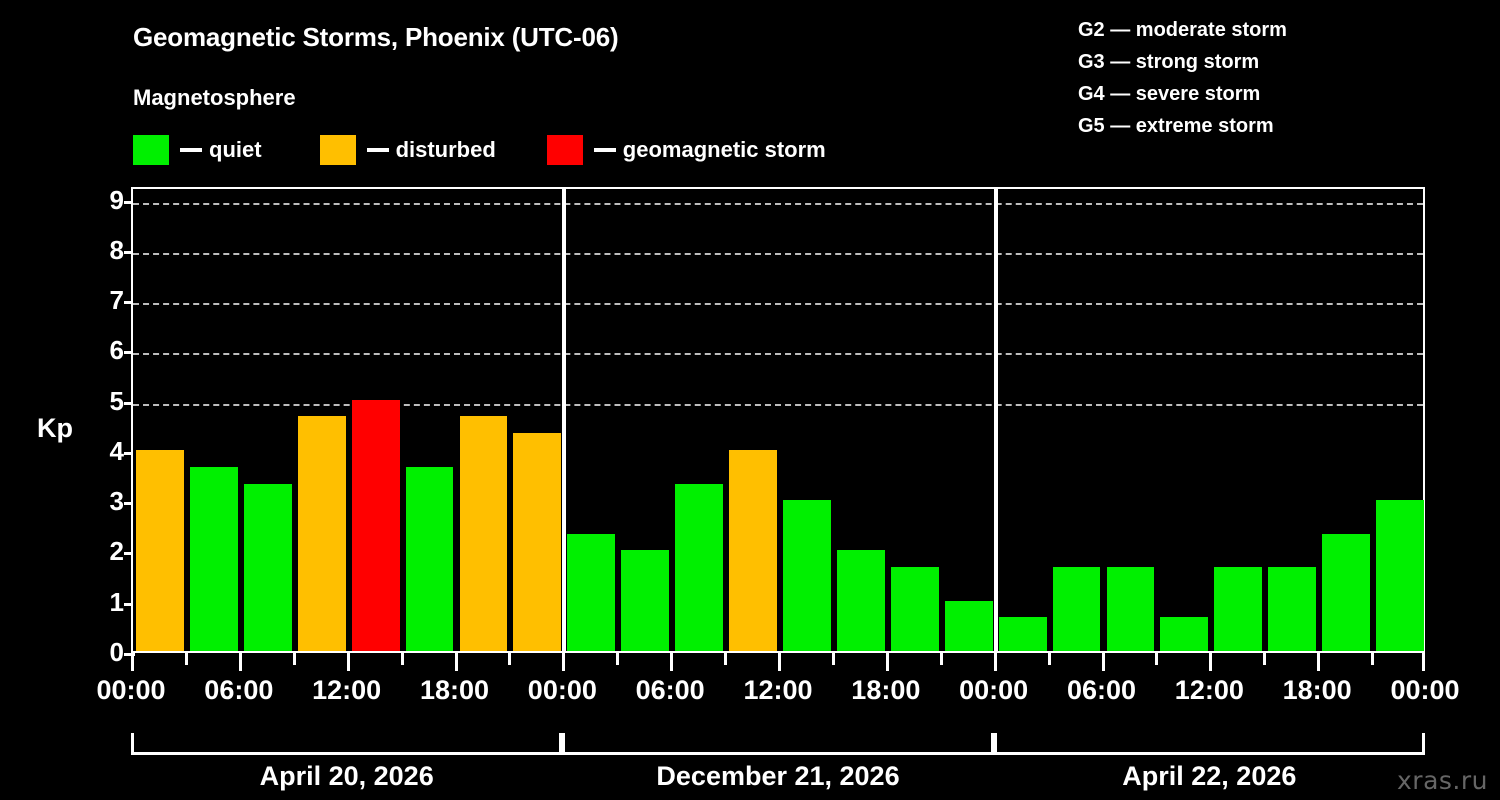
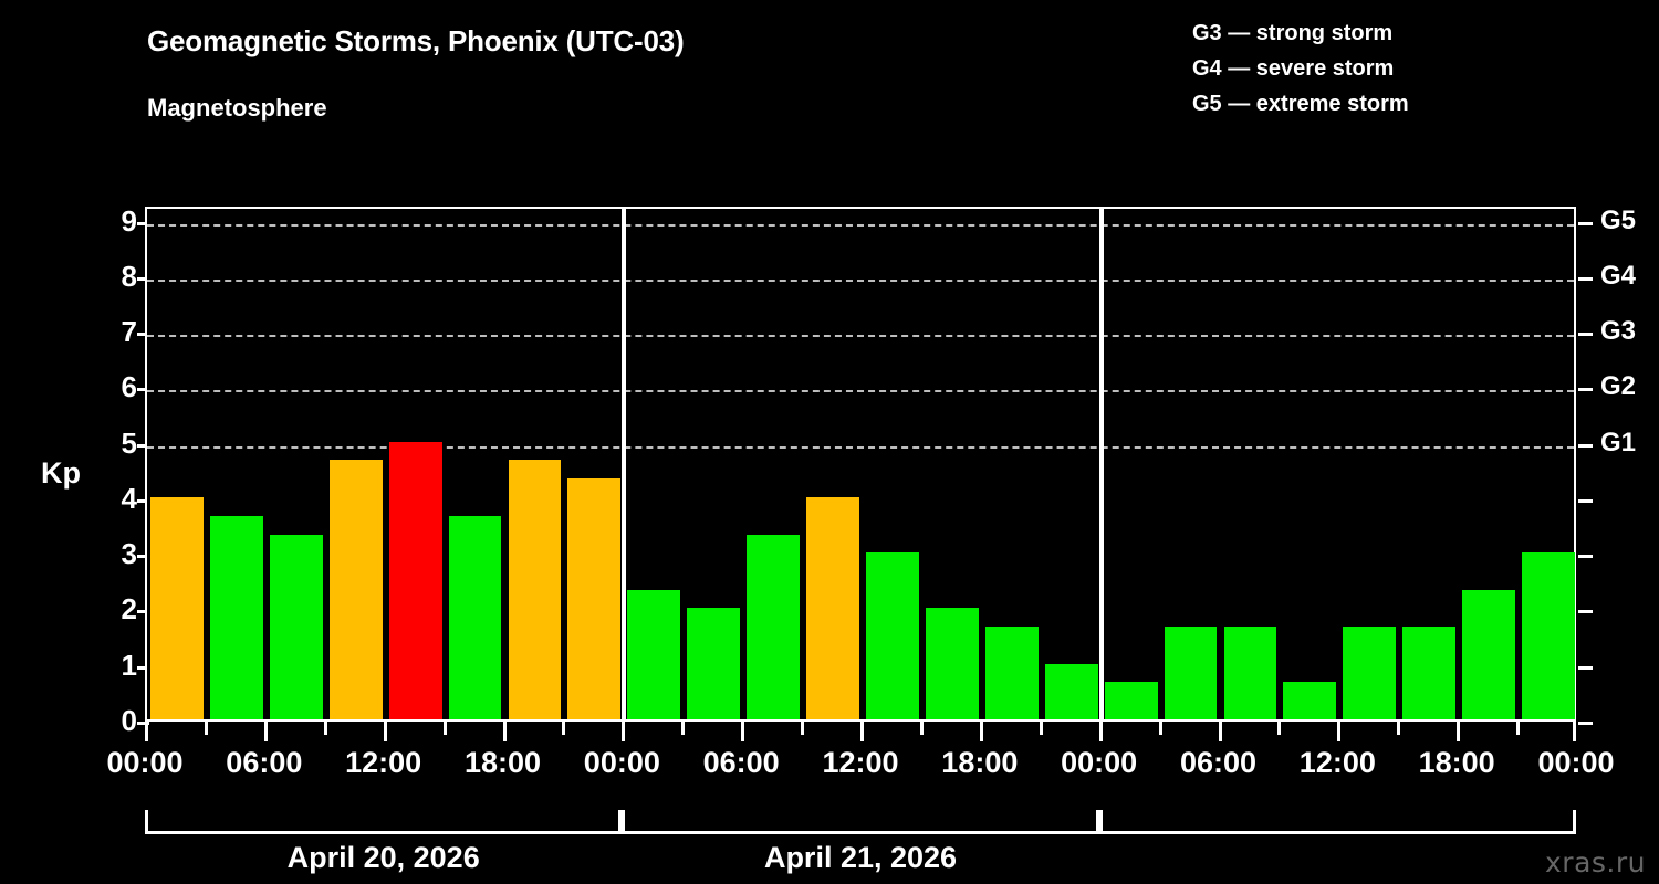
- Geomagnetic Storms, Phoenix (UTC-06)
+ Geomagnetic Storms, Phoenix (UTC-03)
  Magnetosphere
- quiet
- disturbed
- geomagnetic storm
- G2 — moderate storm
  G3 — strong storm
  G4 — severe storm
  G5 — extreme storm
  0
  1
  2
  3
  4
  5
  6
  7
  8
  9
  Kp
+ G1
+ G2
+ G3
+ G4
+ G5
  00:00
  06:00
  12:00
  18:00
  00:00
  06:00
  12:00
  18:00
  00:00
  06:00
  12:00
  18:00
  00:00
  April 20, 2026
- December 21, 2026
+ April 21, 2026
- April 22, 2026
  xras.ru
